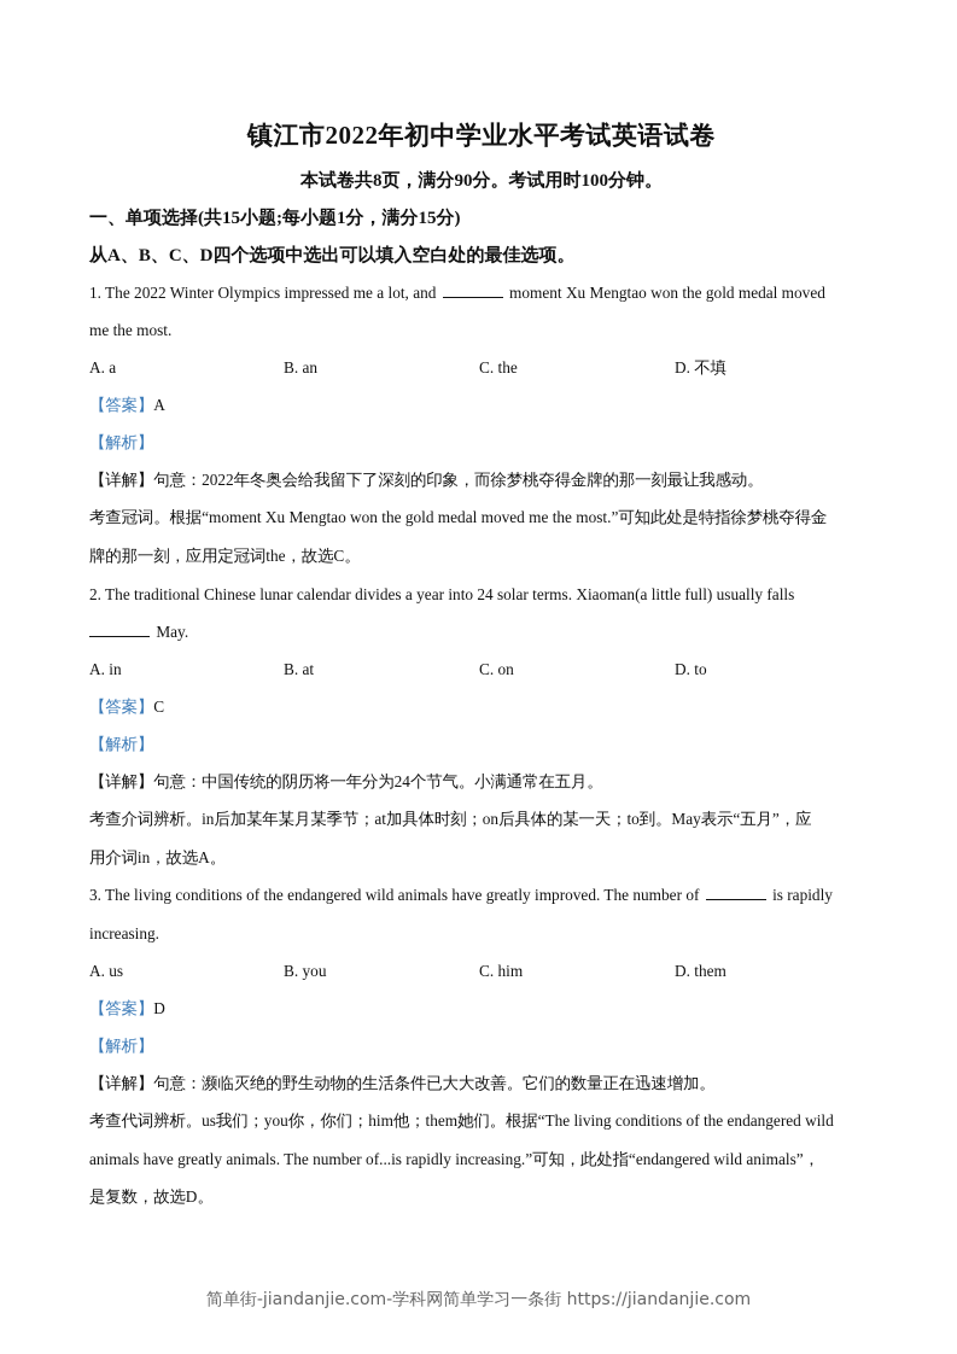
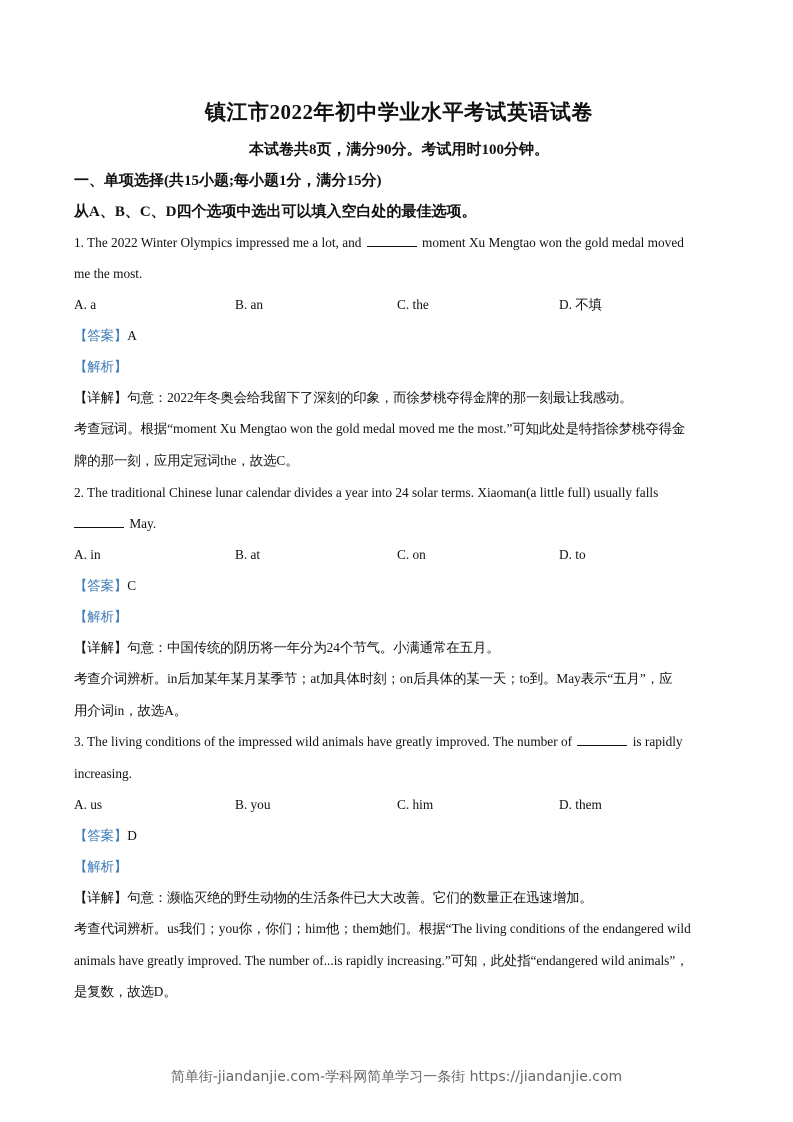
  镇江市2022年初中学业水平考试英语试卷
  本试卷共8页，满分90分。考试用时100分钟。
  一、单项选择(共15小题;每小题1分，满分15分)
  从A、B、C、D四个选项中选出可以填入空白处的最佳选项。
  1. The 2022 Winter Olympics impressed me a lot, and moment Xu Mengtao won the gold medal moved
  me the most.
  A. a
  B. an
  C. the
  D. 不填
  【答案】A
  【解析】
  【详解】句意：2022年冬奥会给我留下了深刻的印象，而徐梦桃夺得金牌的那一刻最让我感动。
  考查冠词。根据“moment Xu Mengtao won the gold medal moved me the most.”可知此处是特指徐梦桃夺得金
  牌的那一刻，应用定冠词the，故选C。
  2. The traditional Chinese lunar calendar divides a year into 24 solar terms. Xiaoman(a little full) usually falls
  May.
  A. in
  B. at
  C. on
  D. to
  【答案】C
  【解析】
  【详解】句意：中国传统的阴历将一年分为24个节气。小满通常在五月。
  考查介词辨析。in后加某年某月某季节；at加具体时刻；on后具体的某一天；to到。May表示“五月”，应
  用介词in，故选A。
- 3. The living conditions of the endangered wild animals have greatly improved. The number of is rapidly
+ 3. The living conditions of the impressed wild animals have greatly improved. The number of is rapidly
  increasing.
  A. us
  B. you
  C. him
  D. them
  【答案】D
  【解析】
  【详解】句意：濒临灭绝的野生动物的生活条件已大大改善。它们的数量正在迅速增加。
  考查代词辨析。us我们；you你，你们；him他；them她们。根据“The living conditions of the endangered wild
- animals have greatly animals. The number of...is rapidly increasing.”可知，此处指“endangered wild animals”，
+ animals have greatly improved. The number of...is rapidly increasing.”可知，此处指“endangered wild animals”，
  是复数，故选D。
  简单街-jiandanjie.com-学科网简单学习一条街 https://jiandanjie.com
